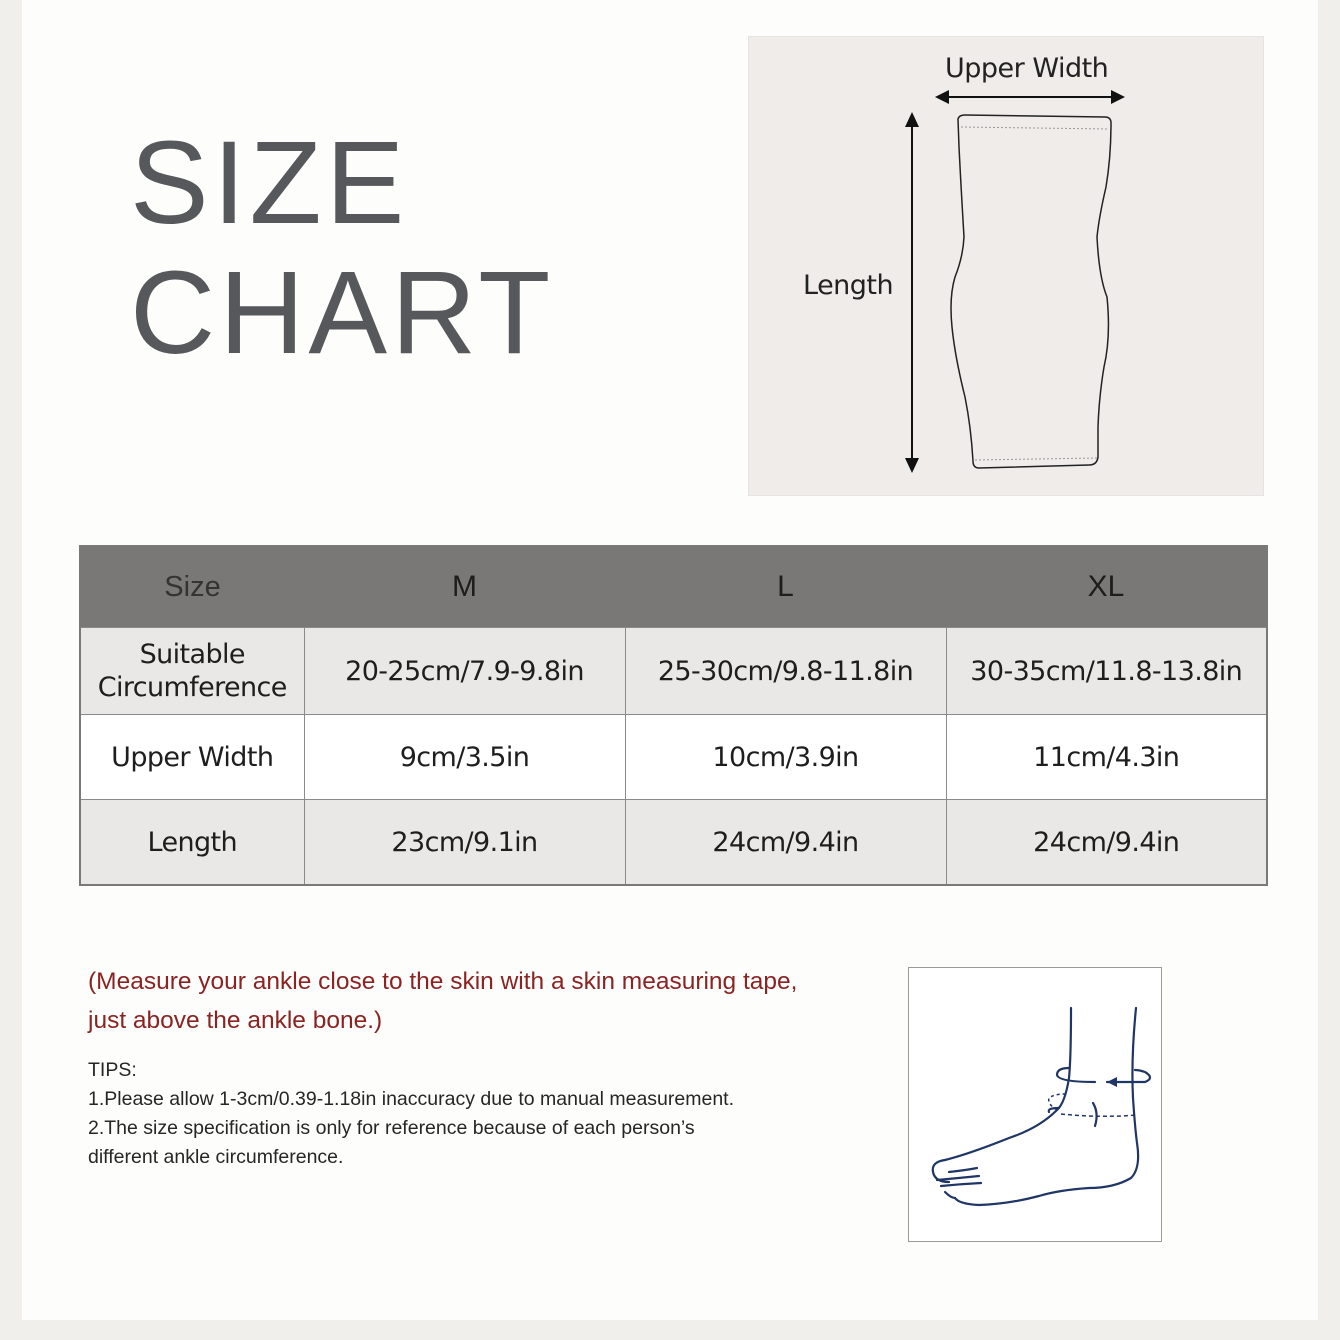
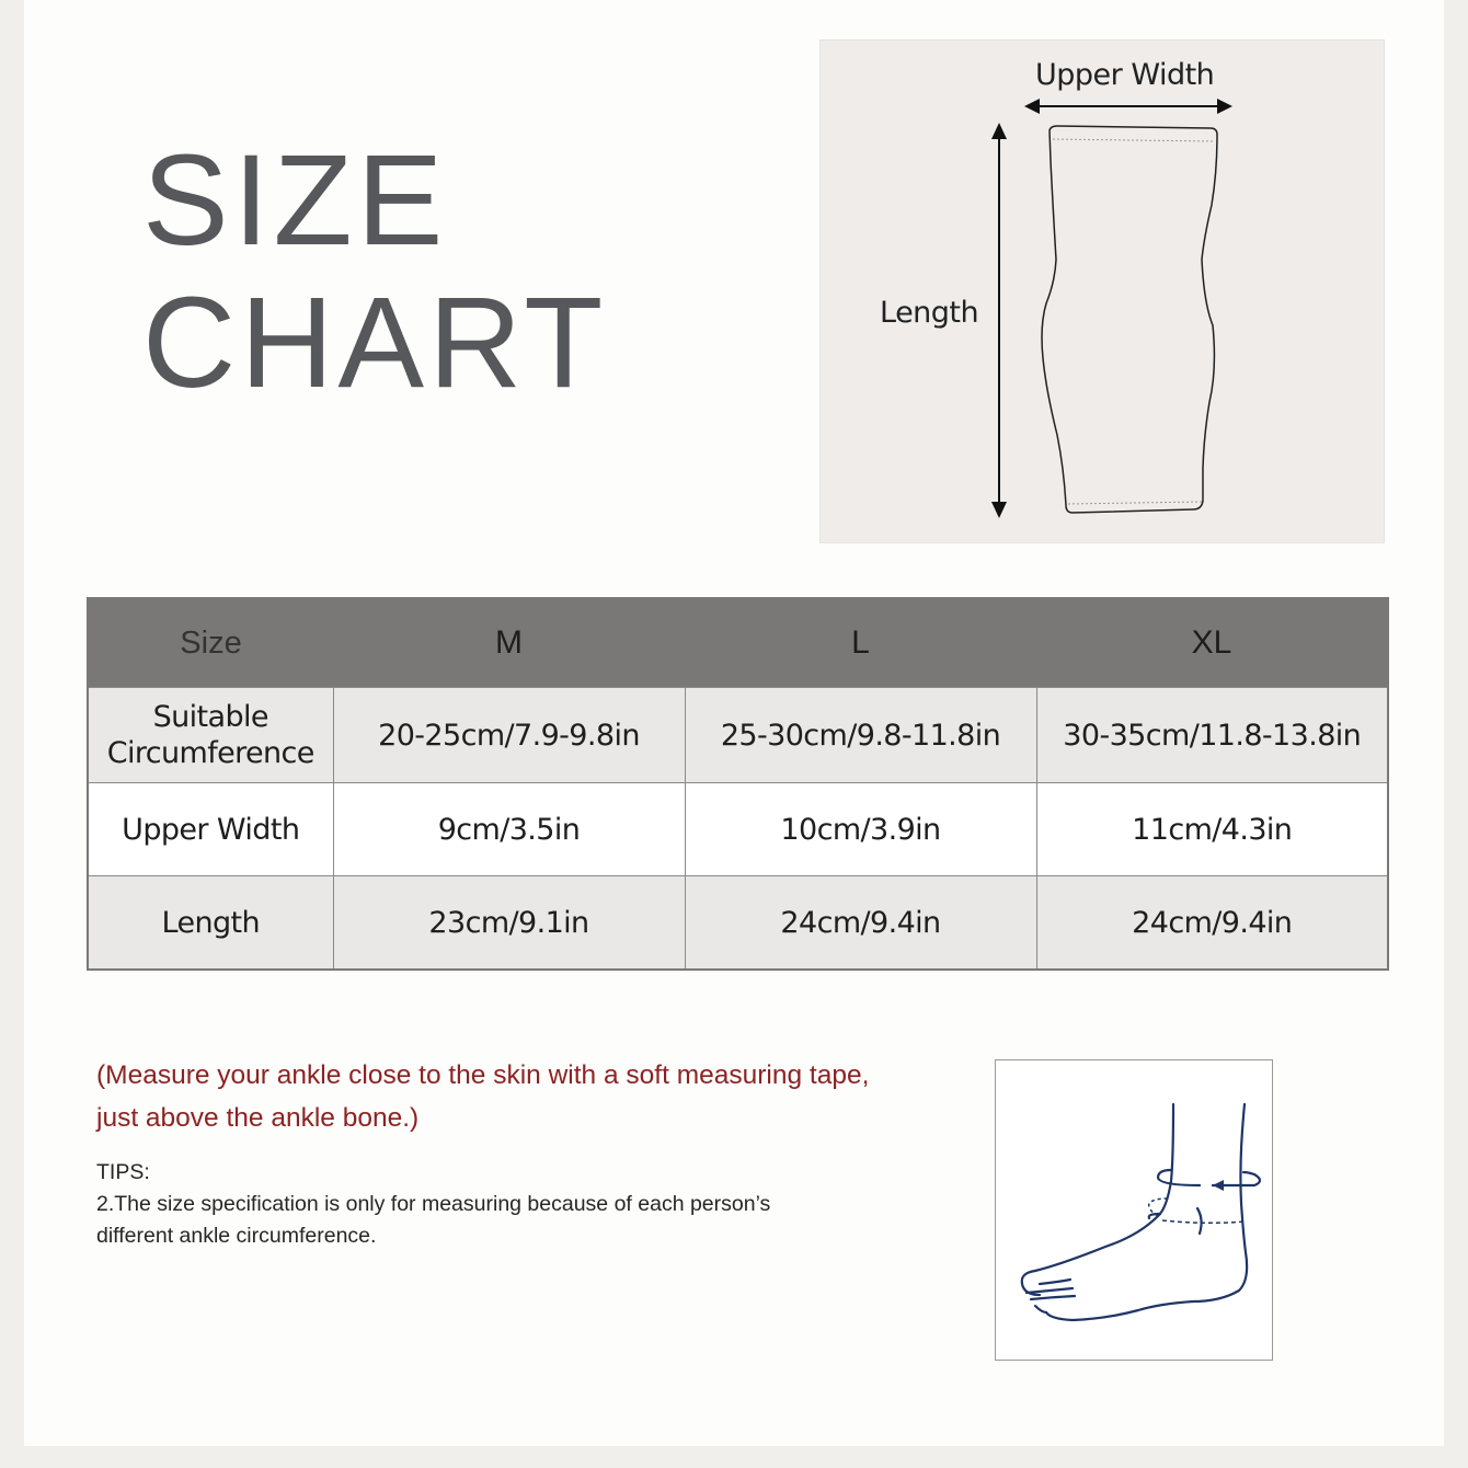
  SIZE
  CHART
  Upper Width
  Length
  Size	M	L	XL
  Suitable Circumference	20-25cm/7.9-9.8in	25-30cm/9.8-11.8in	30-35cm/11.8-13.8in
  Upper Width	9cm/3.5in	10cm/3.9in	11cm/4.3in
  Length	23cm/9.1in	24cm/9.4in	24cm/9.4in
- (Measure your ankle close to the skin with a skin measuring tape,
+ (Measure your ankle close to the skin with a soft measuring tape,
  just above the ankle bone.)
  TIPS:
- 1.Please allow 1-3cm/0.39-1.18in inaccuracy due to manual measurement.
- 2.The size specification is only for reference because of each person’s
+ 2.The size specification is only for measuring because of each person’s
  different ankle circumference.
